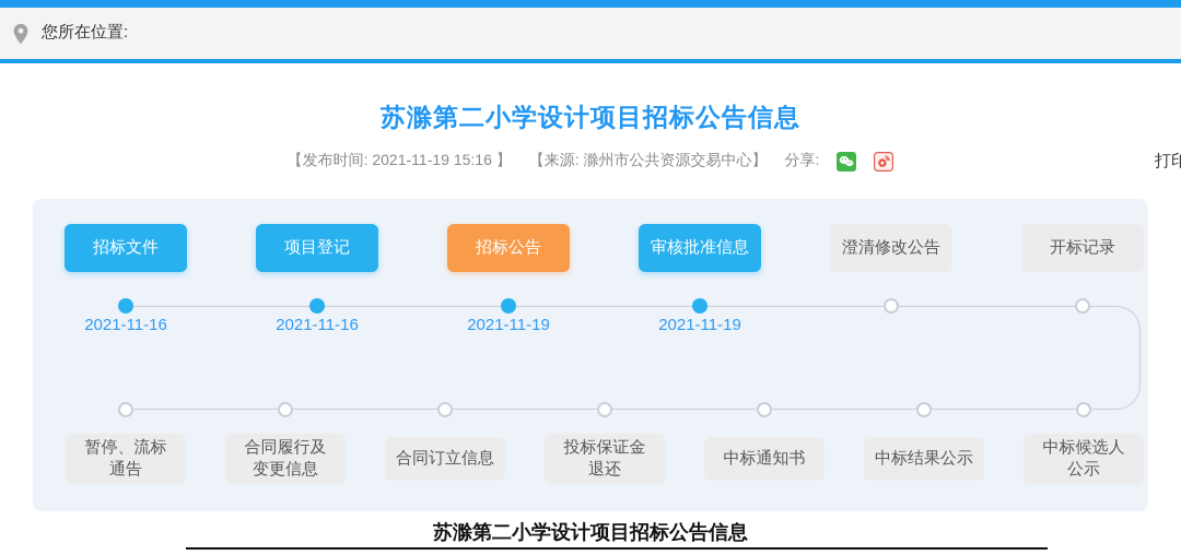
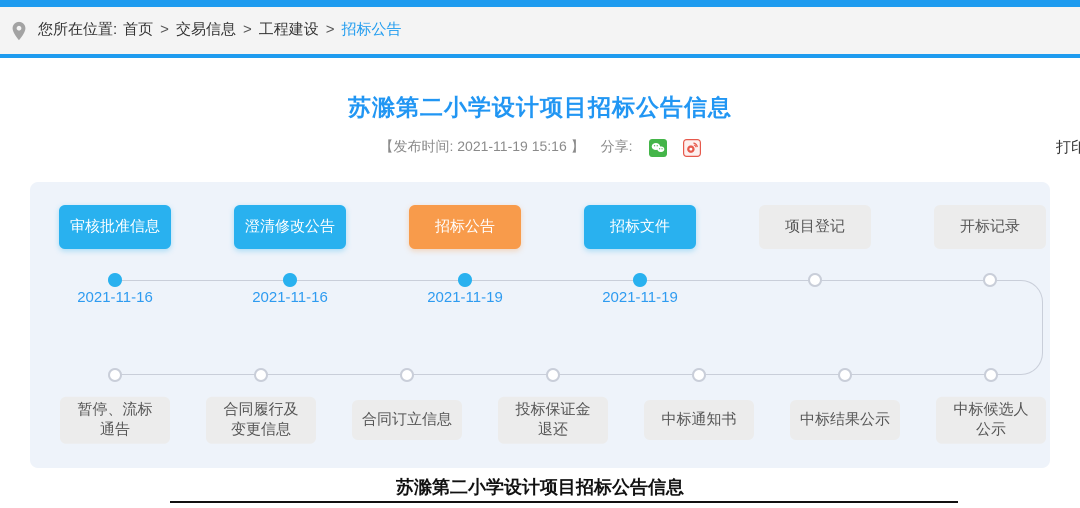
  您所在位置:
+ 首页 > 交易信息 > 工程建设 > 招标公告
  苏滁第二小学设计项目招标公告信息
  【发布时间: 2021-11-19 15:16 】
- 【来源: 滁州市公共资源交易中心】
  分享:
  打印
- 招标文件
+ 审核批准信息
  2021-11-16
- 项目登记
+ 澄清修改公告
  2021-11-16
  招标公告
  2021-11-19
- 审核批准信息
+ 招标文件
  2021-11-19
- 澄清修改公告
+ 项目登记
  开标记录
  暂停、流标
  通告
  合同履行及
  变更信息
  合同订立信息
  投标保证金
  退还
  中标通知书
  中标结果公示
  中标候选人
  公示
  苏滁第二小学设计项目招标公告信息
